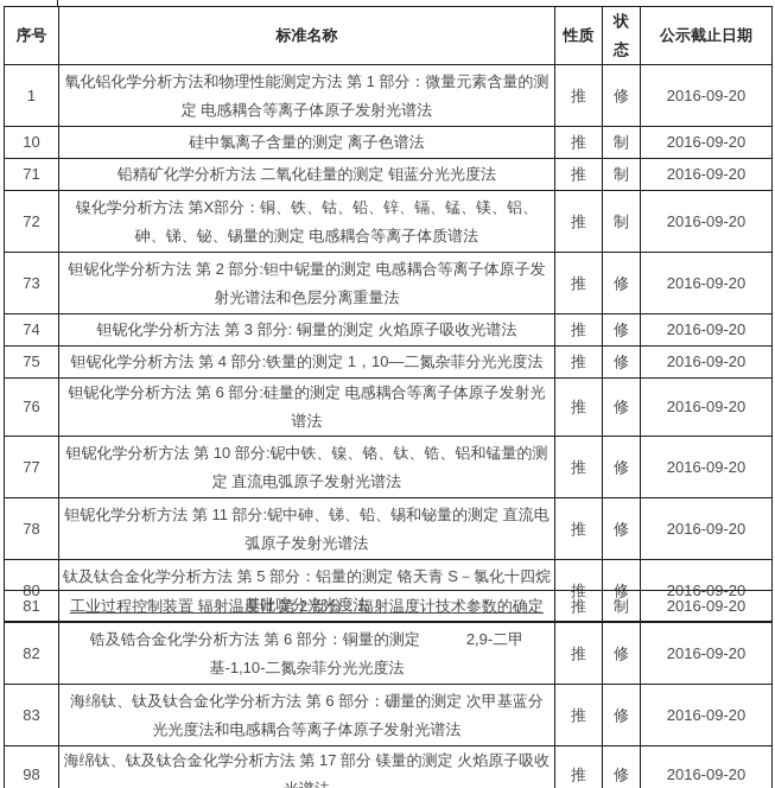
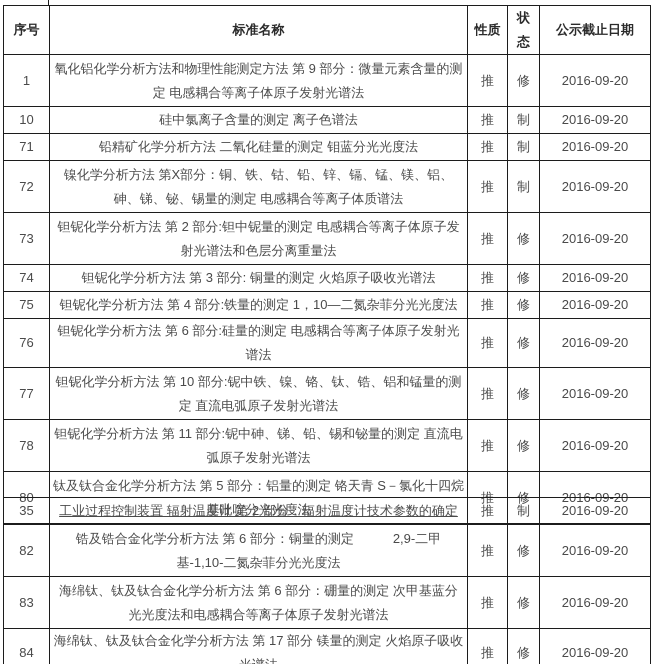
  序号	标准名称	性质	状态	公示截止日期
- 1	氧化铝化学分析方法和物理性能测定方法 第 1 部分：微量元素含量的测定 电感耦合等离子体原子发射光谱法	推	修	2016-09-20
+ 1	氧化铝化学分析方法和物理性能测定方法 第 9 部分：微量元素含量的测定 电感耦合等离子体原子发射光谱法	推	修	2016-09-20
  10	硅中氯离子含量的测定 离子色谱法	推	制	2016-09-20
  71	铅精矿化学分析方法 二氧化硅量的测定 钼蓝分光光度法	推	制	2016-09-20
  72	镍化学分析方法 第X部分：铜、铁、钴、铅、锌、镉、锰、镁、铝、砷、锑、铋、锡量的测定 电感耦合等离子体质谱法	推	制	2016-09-20
  73	钽铌化学分析方法 第 2 部分:钽中铌量的测定 电感耦合等离子体原子发射光谱法和色层分离重量法	推	修	2016-09-20
  74	钽铌化学分析方法 第 3 部分: 铜量的测定 火焰原子吸收光谱法	推	修	2016-09-20
  75	钽铌化学分析方法 第 4 部分:铁量的测定 1，10—二氮杂菲分光光度法	推	修	2016-09-20
  76	钽铌化学分析方法 第 6 部分:硅量的测定 电感耦合等离子体原子发射光谱法	推	修	2016-09-20
  77	钽铌化学分析方法 第 10 部分:铌中铁、镍、铬、钛、锆、铝和锰量的测定 直流电弧原子发射光谱法	推	修	2016-09-20
  78	钽铌化学分析方法 第 11 部分:铌中砷、锑、铅、锡和铋量的测定 直流电弧原子发射光谱法	推	修	2016-09-20
  80	钛及钛合金化学分析方法 第 5 部分：铝量的测定 铬天青 S－氯化十四烷基吡啶分光光度法	推	修	2016-09-20
- 81	工业过程控制装置 辐射温度计 第 2 部分：辐射温度计技术参数的确定	推	制	2016-09-20
+ 35	工业过程控制装置 辐射温度计 第 2 部分：辐射温度计技术参数的确定	推	制	2016-09-20
  82	锆及锆合金化学分析方法 第 6 部分：铜量的测定 2,9-二甲基-1,10-二氮杂菲分光光度法	推	修	2016-09-20
  83	海绵钛、钛及钛合金化学分析方法 第 6 部分：硼量的测定 次甲基蓝分光光度法和电感耦合等离子体原子发射光谱法	推	修	2016-09-20
- 98	海绵钛、钛及钛合金化学分析方法 第 17 部分 镁量的测定 火焰原子吸收	推	修	2016-09-20
+ 84	海绵钛、钛及钛合金化学分析方法 第 17 部分 镁量的测定 火焰原子吸收	推	修	2016-09-20
